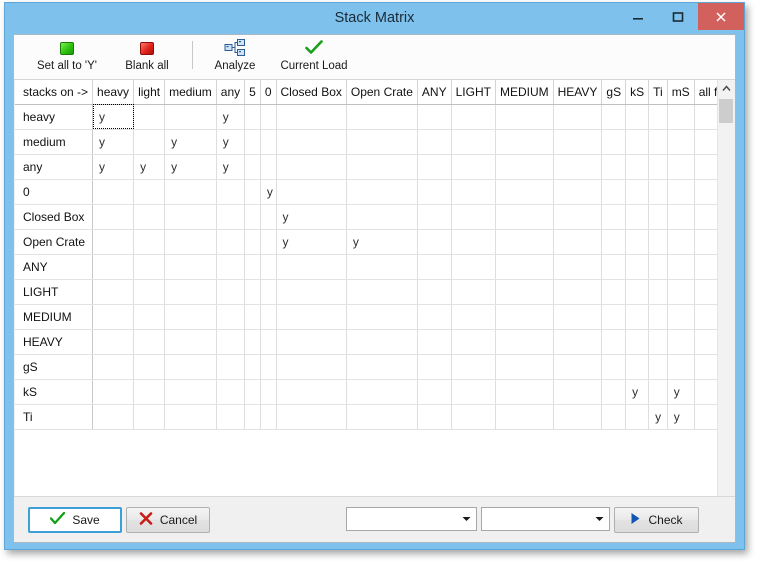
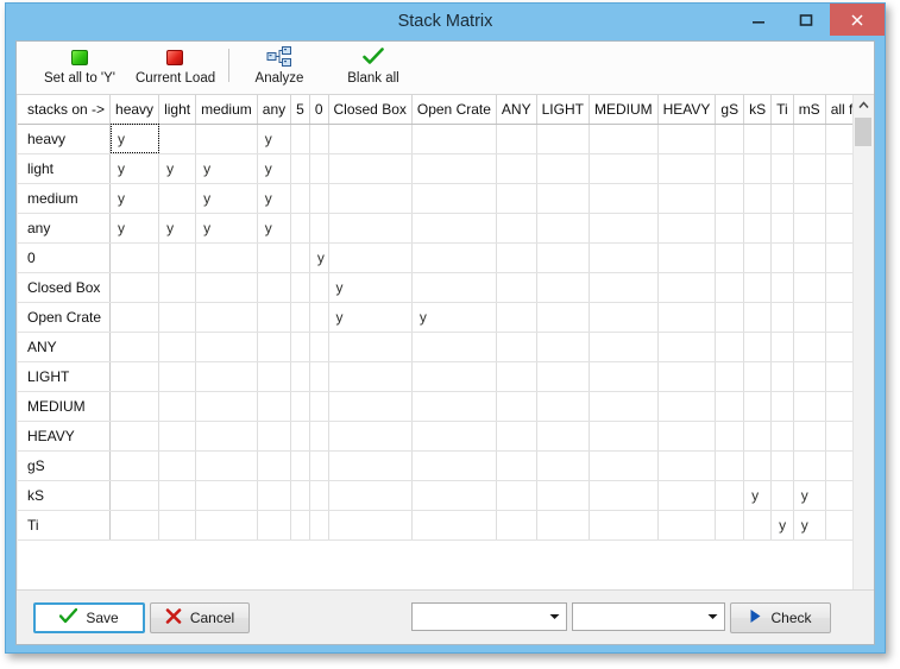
  Stack Matrix
  Set all to 'Y'
- Blank all
+ Current Load
  Analyze
- Current Load
+ Blank all
  stacks on ->	heavy	light	medium	any	5	0	Closed Box	Open Crate	ANY	LIGHT	MEDIUM	HEAVY	gS	kS	Ti	mS	all f
  heavy	y			y
+ light	y	y	y	y
  medium	y		y	y
  any	y	y	y	y
  0						y
  Closed Box							y
  Open Crate							y	y
  ANY
  LIGHT
  MEDIUM
  HEAVY
  gS
  kS														y		y
  Ti															y	y
  Save
  Cancel
  Check
